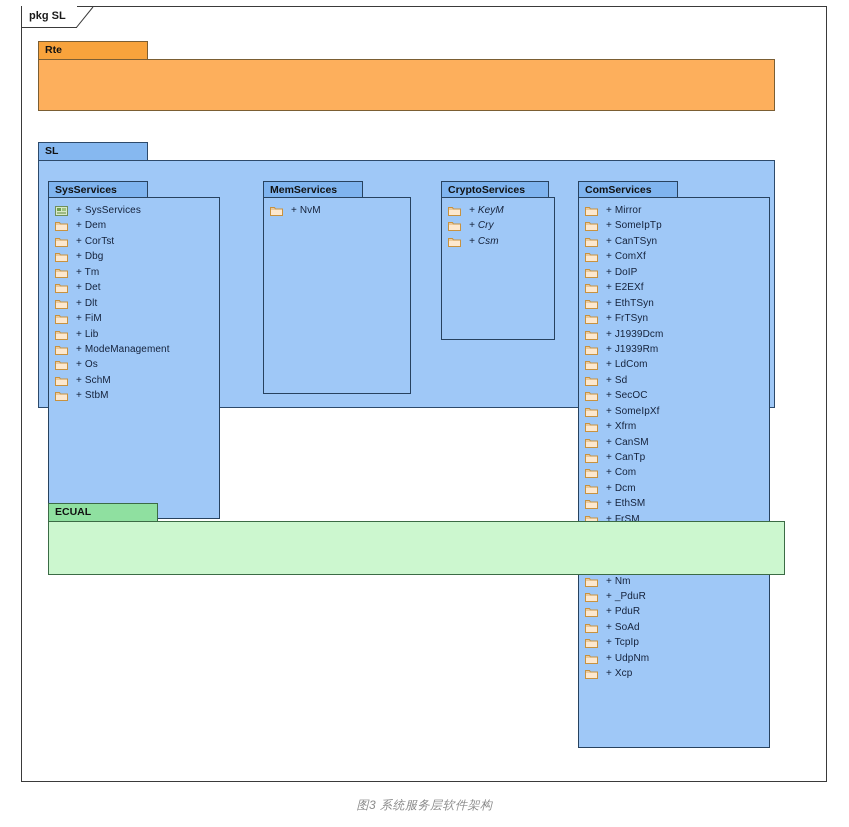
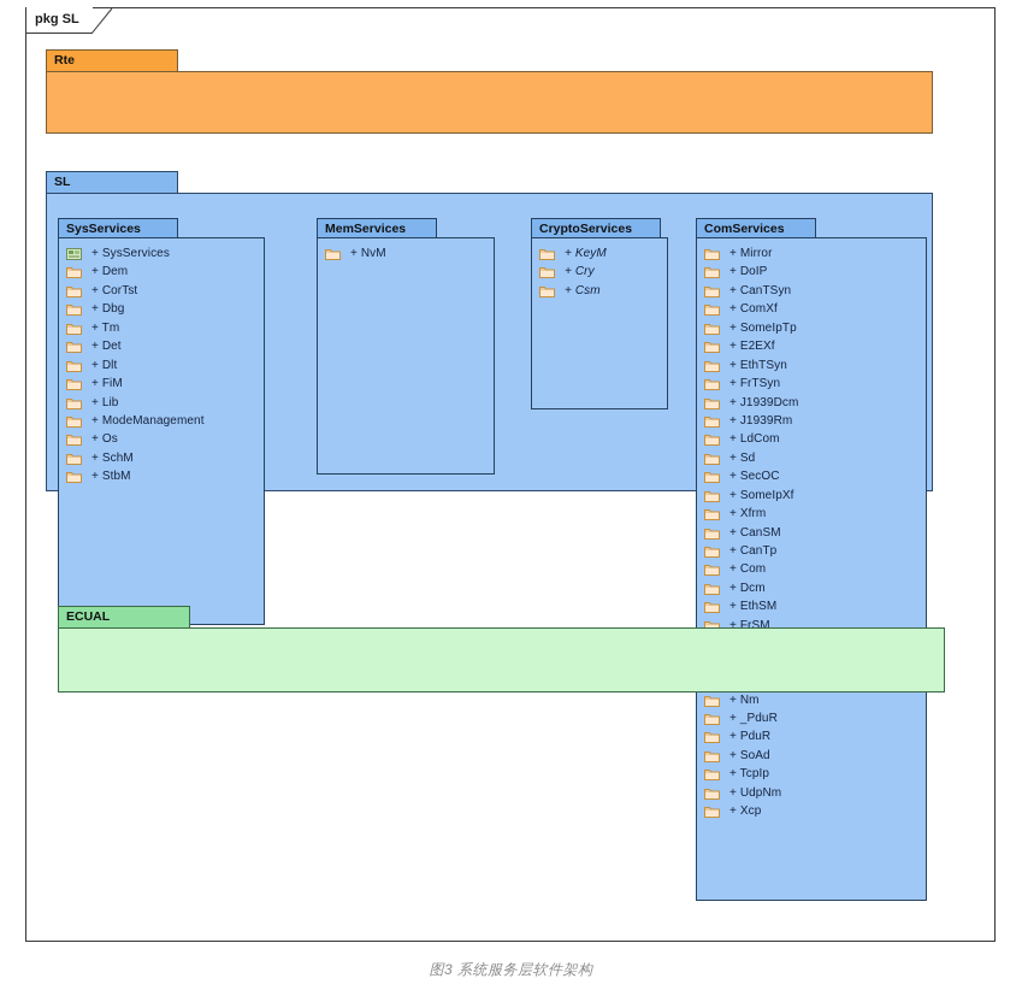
  pkg SL
  Rte
  SL
  ComServices
  + Mirror
- + SomeIpTp
+ + DoIP
  + CanTSyn
  + ComXf
- + DoIP
+ + SomeIpTp
  + E2EXf
  + EthTSyn
  + FrTSyn
  + J1939Dcm
  + J1939Rm
  + LdCom
  + Sd
  + SecOC
  + SomeIpXf
  + Xfrm
  + CanSM
  + CanTp
  + Com
  + Dcm
  + EthSM
  + FrSM
  + Nm
  + _PduR
  + PduR
  + SoAd
  + TcpIp
  + UdpNm
  + Xcp
  SysServices
  + SysServices
  + Dem
  + CorTst
  + Dbg
  + Tm
  + Det
  + Dlt
  + FiM
  + Lib
  + ModeManagement
  + Os
  + SchM
  + StbM
  MemServices
  + NvM
  CryptoServices
  + KeyM
  + Cry
  + Csm
  ECUAL
  图3 系统服务层软件架构
